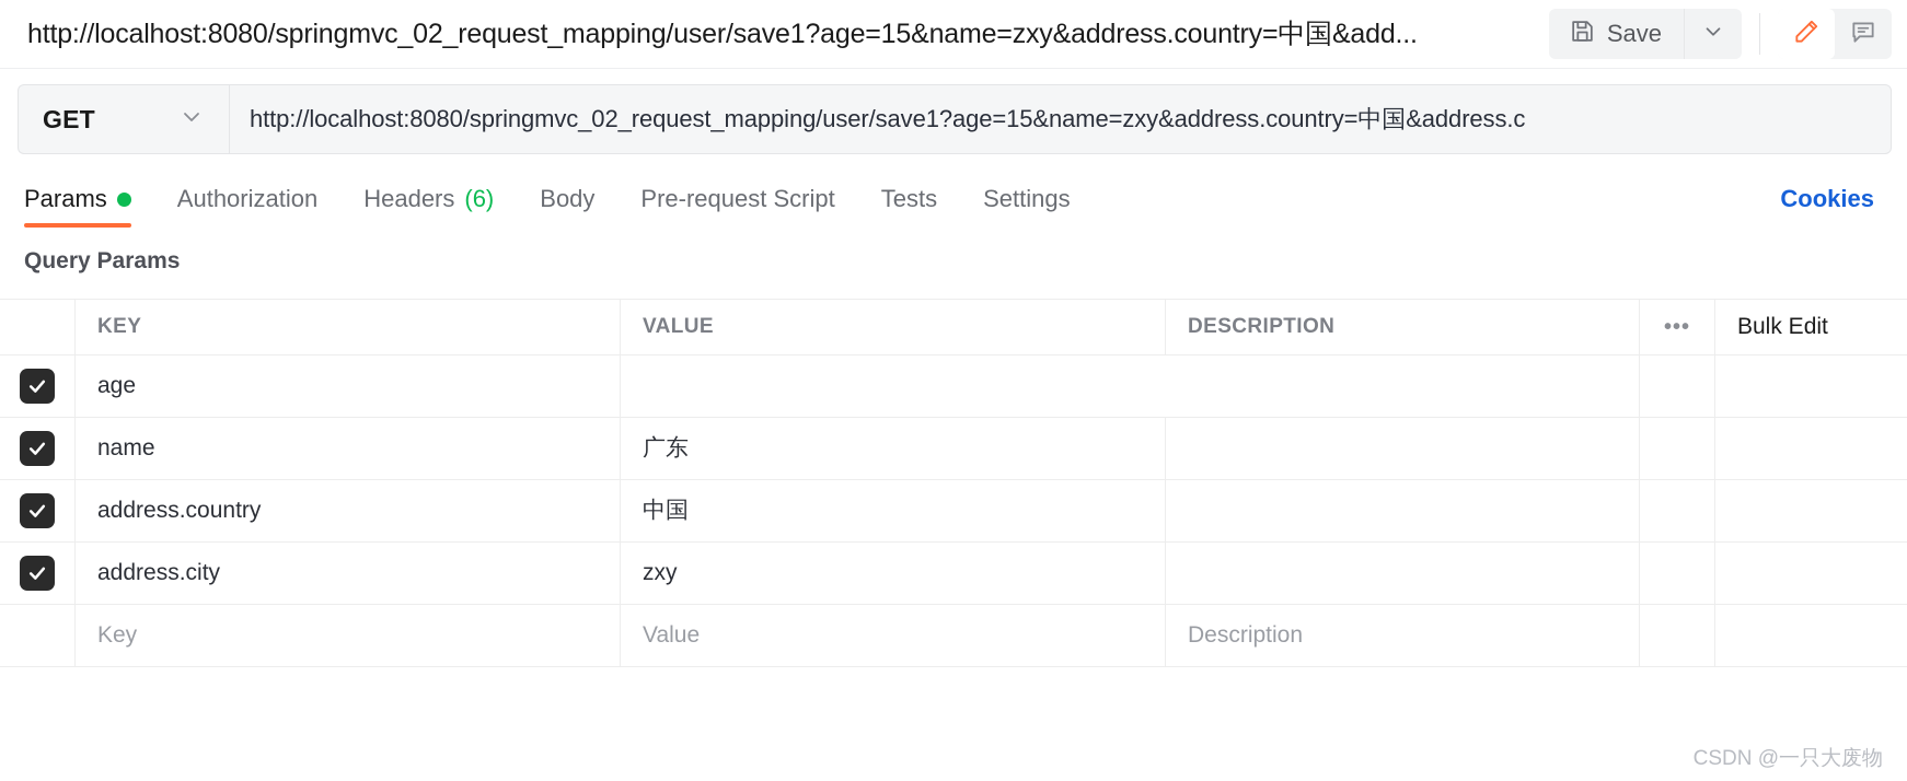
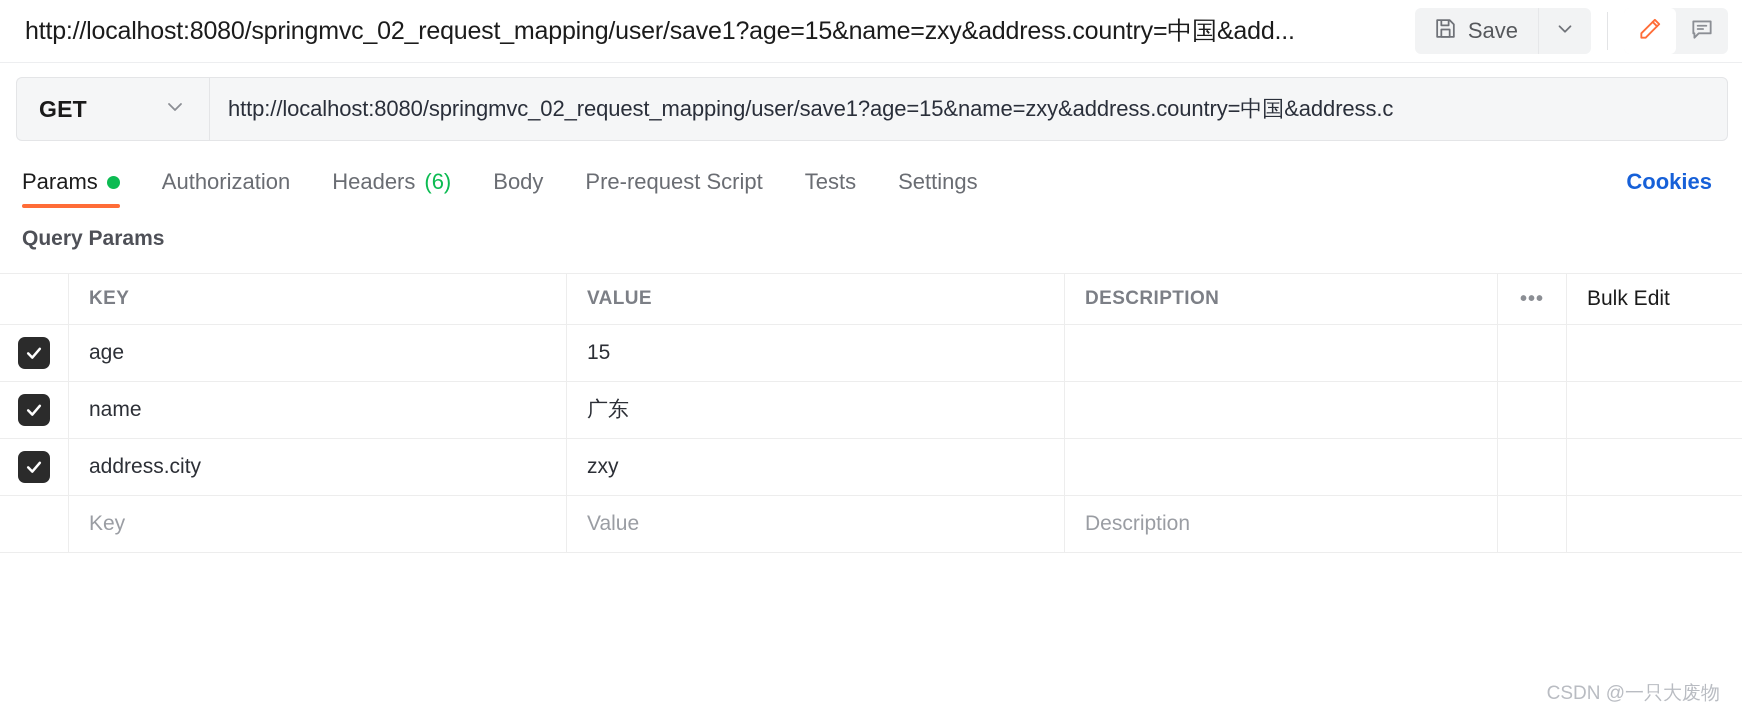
  http://localhost:8080/springmvc_02_request_mapping/user/save1?age=15&name=zxy&address.country=中国&add...
  Save
  GET
  http://localhost:8080/springmvc_02_request_mapping/user/save1?age=15&name=zxy&address.country=中国&address.c
  Params
  Authorization
  Headers
  (6)
  Body
  Pre-request Script
  Tests
  Settings
  Cookies
  Query Params
  KEY
  VALUE
  DESCRIPTION
  •••
  Bulk Edit
  age
+ 15
  name
  广东
- address.country
- 中国
  address.city
  zxy
  Key
  Value
  Description
  CSDN @一只大废物
